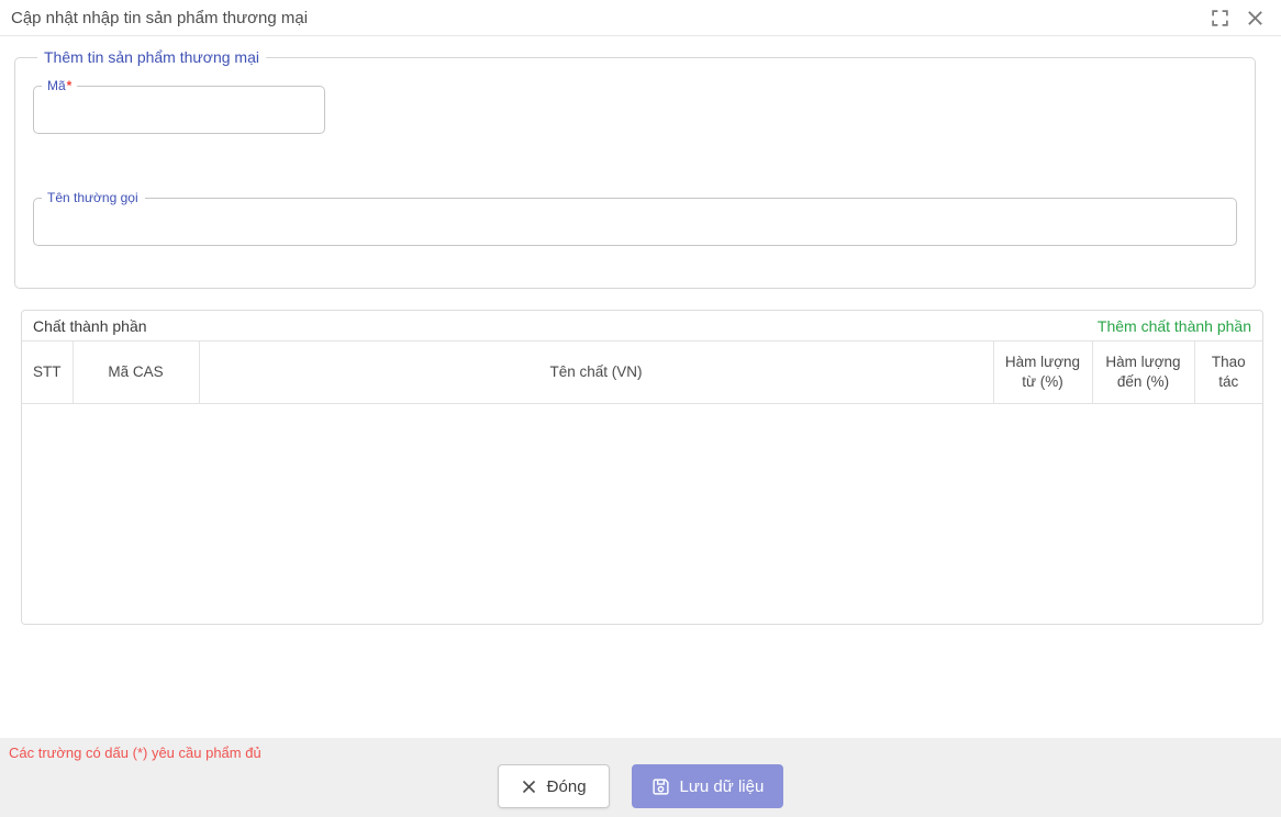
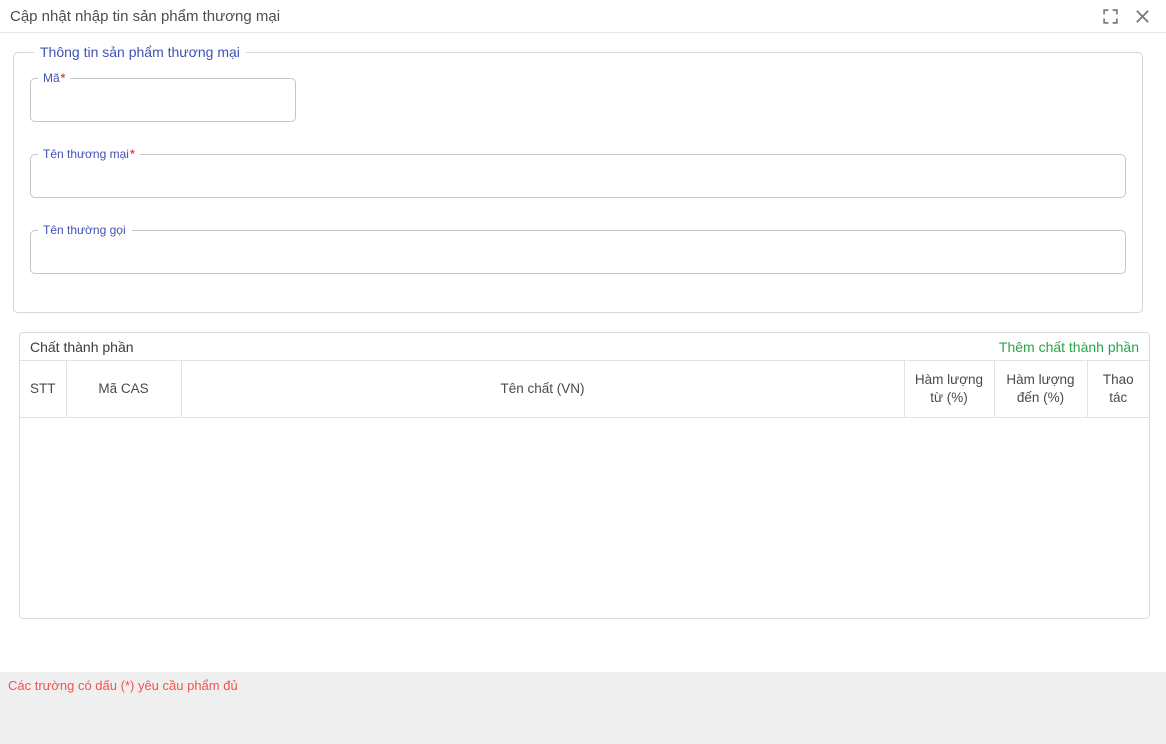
  Cập nhật nhập tin sản phẩm thương mại
- Thêm tin sản phẩm thương mại
+ Thông tin sản phẩm thương mại
  Mã*
+ Tên thương mại*
  Tên thường gọi
  Chất thành phần
  Thêm chất thành phần
  STT	Mã CAS	Tên chất (VN)	Hàm lượng từ (%)	Hàm lượng đến (%)	Thao tác
  Các trường có dấu (*) yêu cầu phẩm đủ
- Đóng
- Lưu dữ liệu
